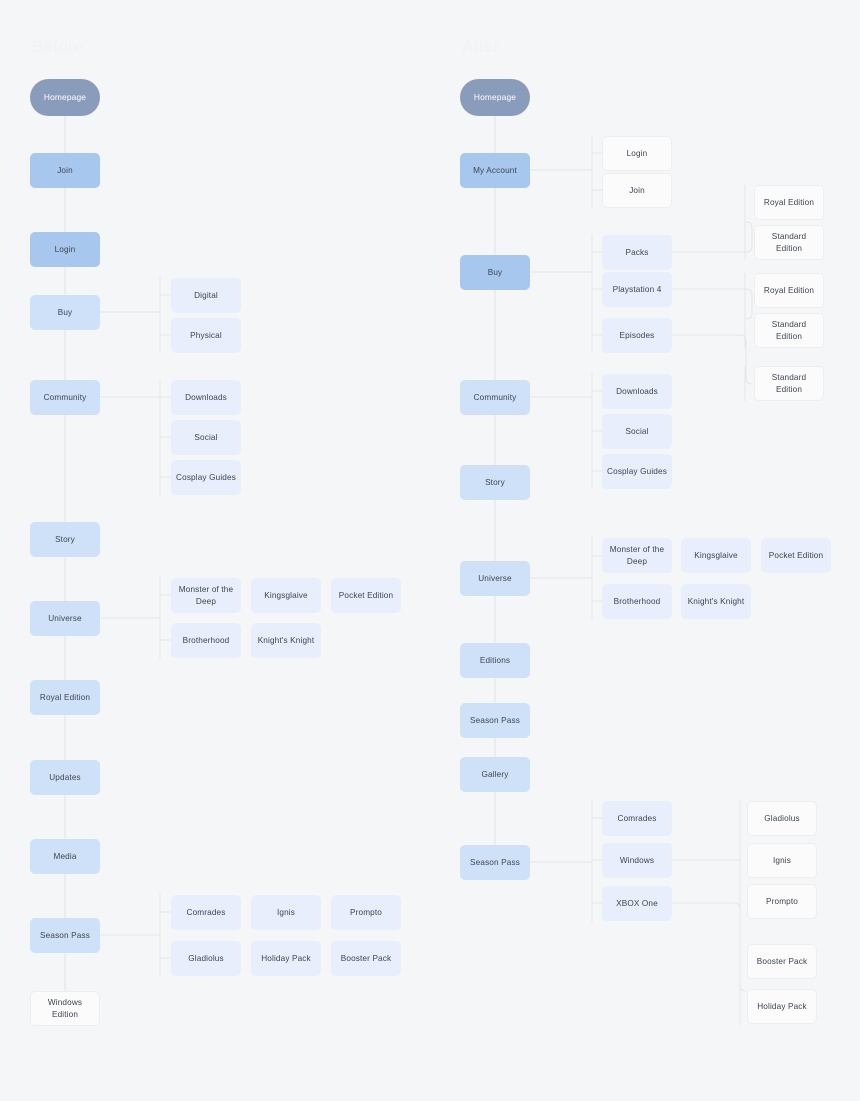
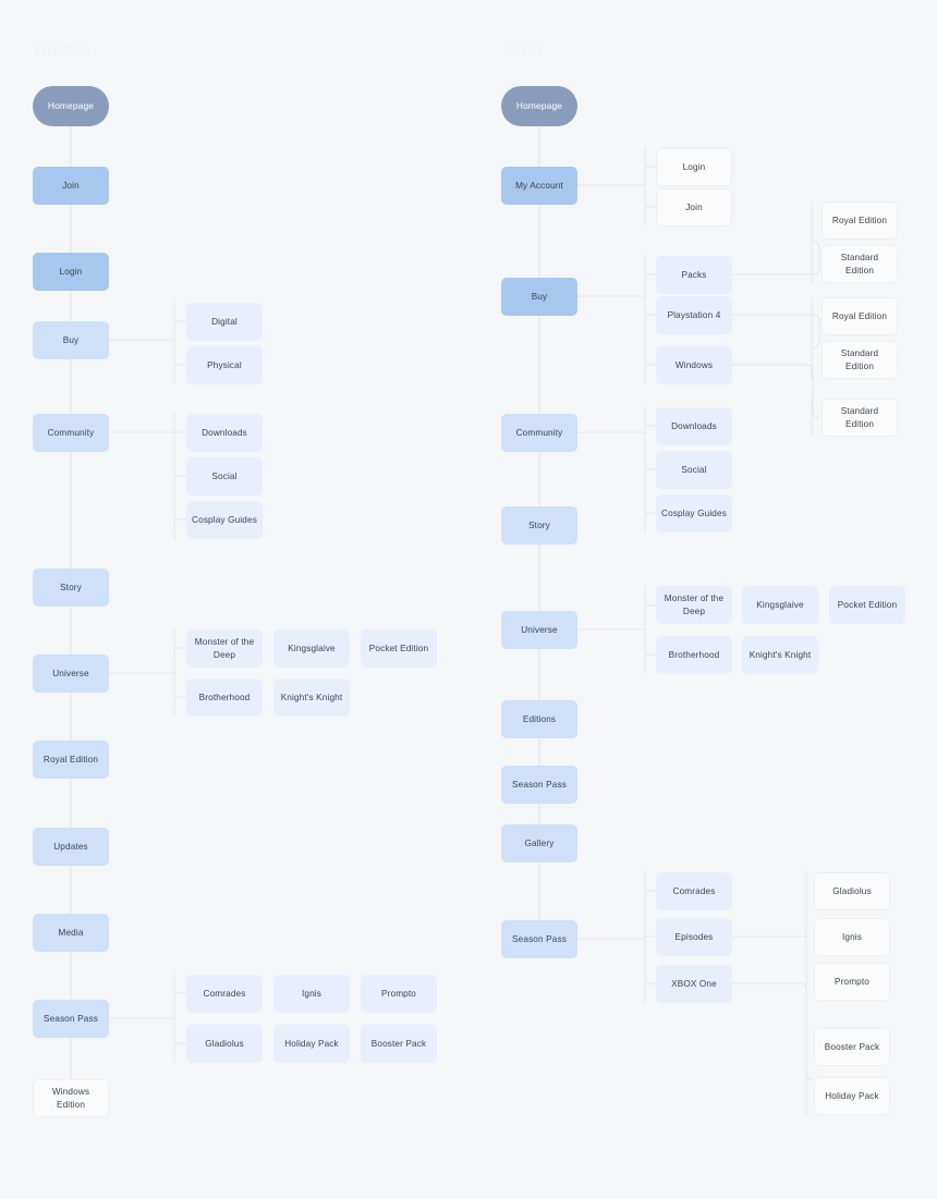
  Homepage
  Join
  Login
  Buy
  Community
  Story
  Universe
  Royal Edition
  Updates
  Media
  Season Pass
  Windows Edition
  Digital
  Physical
  Downloads
  Social
  Cosplay Guides
  Monster of the
  Deep
  Kingsglaive
  Pocket Edition
  Brotherhood
  Knight's Knight
  Comrades
  Ignis
  Prompto
  Gladiolus
  Holiday Pack
  Booster Pack
  Homepage
  My Account
  Buy
  Community
  Story
  Universe
  Editions
  Season Pass
  Gallery
  Season Pass
  Login
  Join
  Packs
  Playstation 4
- Episodes
+ Windows
  Downloads
  Social
  Cosplay Guides
  Monster of the
  Deep
  Kingsglaive
  Pocket Edition
  Brotherhood
  Knight's Knight
  Comrades
- Windows
+ Episodes
  XBOX One
  Royal Edition
  Standard Edition
  Royal Edition
  Standard Edition
  Standard Edition
  Gladiolus
  Ignis
  Prompto
  Booster Pack
  Holiday Pack
